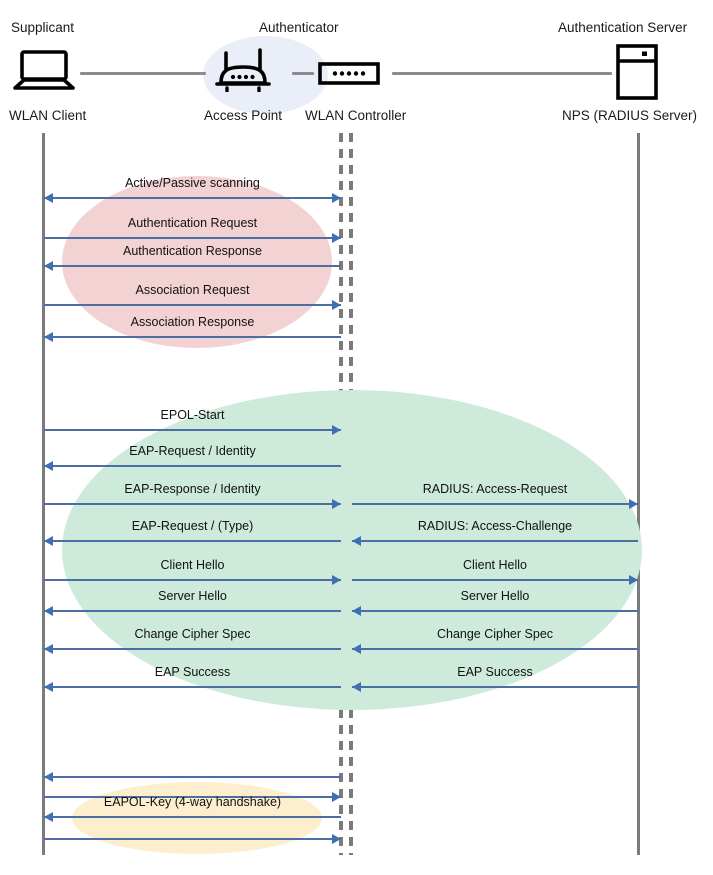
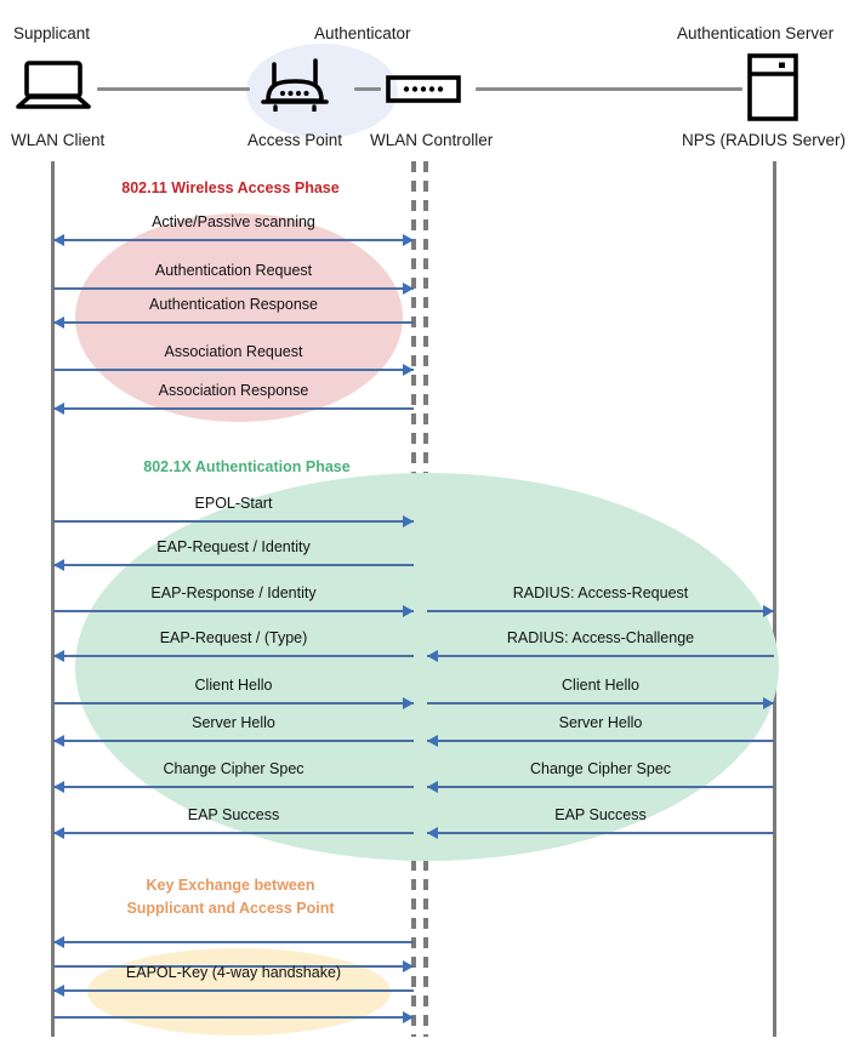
  Supplicant
  Authenticator
  Authentication Server
  WLAN Client
  Access Point
  WLAN Controller
  NPS (RADIUS Server)
+ 802.11 Wireless Access Phase
+ 802.1X Authentication Phase
+ Key Exchange between
+ Supplicant and Access Point
  Active/Passive scanning
  Authentication Request
  Authentication Response
  Association Request
  Association Response
  EPOL-Start
  EAP-Request / Identity
  EAP-Response / Identity
  EAP-Request / (Type)
  Client Hello
  Server Hello
  Change Cipher Spec
  EAP Success
  RADIUS: Access-Request
  RADIUS: Access-Challenge
  Client Hello
  Server Hello
  Change Cipher Spec
  EAP Success
  EAPOL-Key (4-way handshake)
